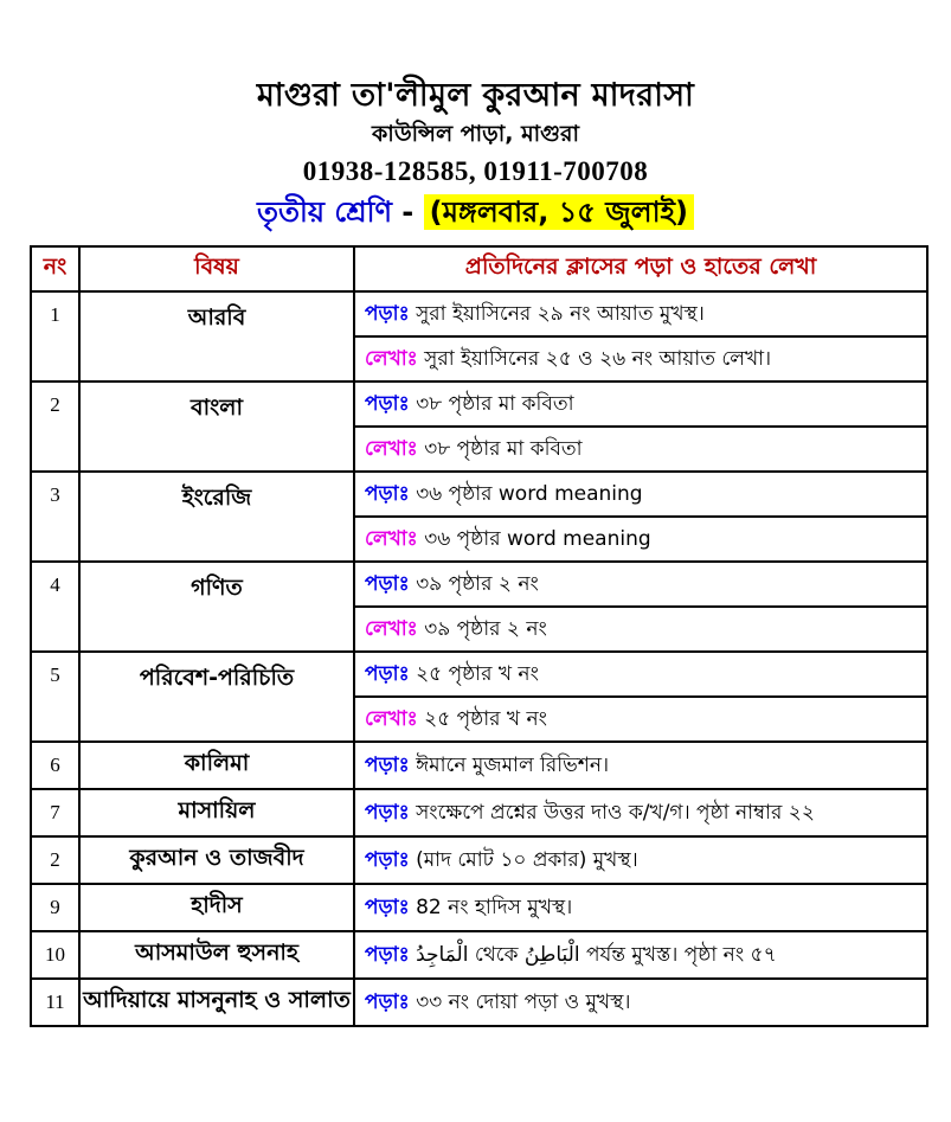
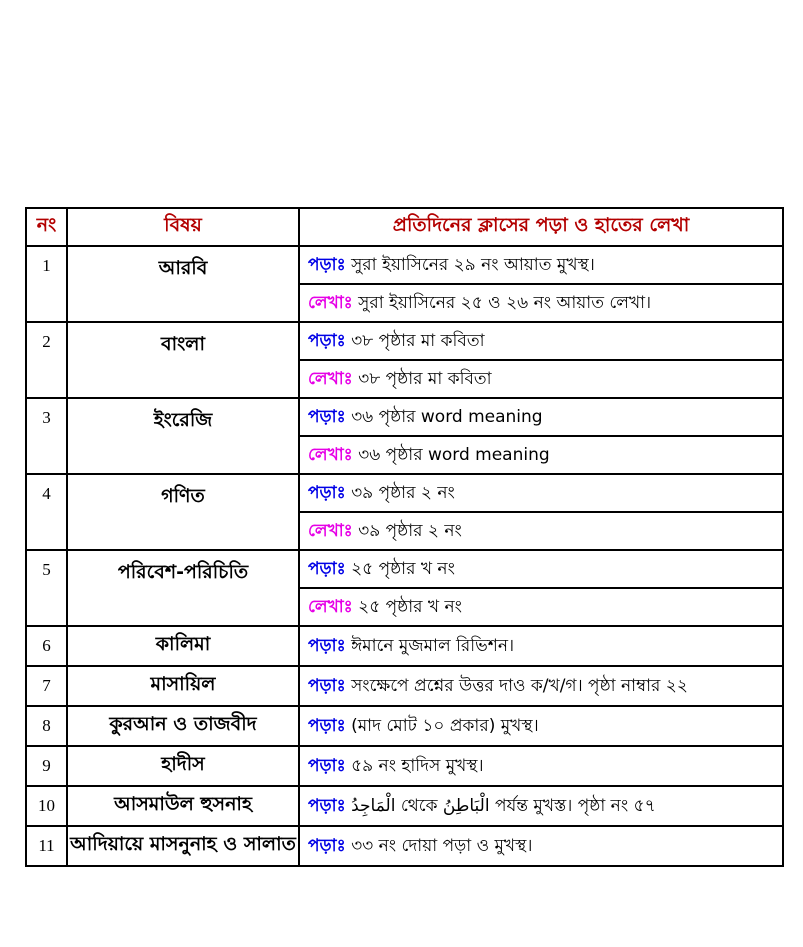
- মাগুরা তা'লীমুল কুরআন মাদরাসা
- কাউন্সিল পাড়া, মাগুরা
- 01938-128585, 01911-700708
- তৃতীয় শ্রেণি - (মঙ্গলবার, ১৫ জুলাই)
  নং	বিষয়	প্রতিদিনের ক্লাসের পড়া ও হাতের লেখা
  1	আরবি	পড়াঃ সুরা ইয়াসিনের ২৯ নং আয়াত মুখস্থ।
  লেখাঃ সুরা ইয়াসিনের ২৫ ও ২৬ নং আয়াত লেখা।
  2	বাংলা	পড়াঃ ৩৮ পৃষ্ঠার মা কবিতা
  লেখাঃ ৩৮ পৃষ্ঠার মা কবিতা
  3	ইংরেজি	পড়াঃ ৩৬ পৃষ্ঠার word meaning
  লেখাঃ ৩৬ পৃষ্ঠার word meaning
  4	গণিত	পড়াঃ ৩৯ পৃষ্ঠার ২ নং
  লেখাঃ ৩৯ পৃষ্ঠার ২ নং
  5	পরিবেশ-পরিচিতি	পড়াঃ ২৫ পৃষ্ঠার খ নং
  লেখাঃ ২৫ পৃষ্ঠার খ নং
  6	কালিমা	পড়াঃ ঈমানে মুজমাল রিভিশন।
  7	মাসায়িল	পড়াঃ সংক্ষেপে প্রশ্নের উত্তর দাও ক/খ/গ। পৃষ্ঠা নাম্বার ২২
- 2	কুরআন ও তাজবীদ	পড়াঃ (মাদ মোট ১০ প্রকার) মুখস্থ।
+ 8	কুরআন ও তাজবীদ	পড়াঃ (মাদ মোট ১০ প্রকার) মুখস্থ।
- 9	হাদীস	পড়াঃ 82 নং হাদিস মুখস্থ।
+ 9	হাদীস	পড়াঃ ৫৯ নং হাদিস মুখস্থ।
  10	আসমাউল হুসনাহ	পড়াঃ الْمَاجِدُ থেকে الْبَاطِنُ পর্যন্ত মুখস্ত। পৃষ্ঠা নং ৫৭
  11	আদিয়ায়ে মাসনুনাহ ও সালাত	পড়াঃ ৩৩ নং দোয়া পড়া ও মুখস্থ।
